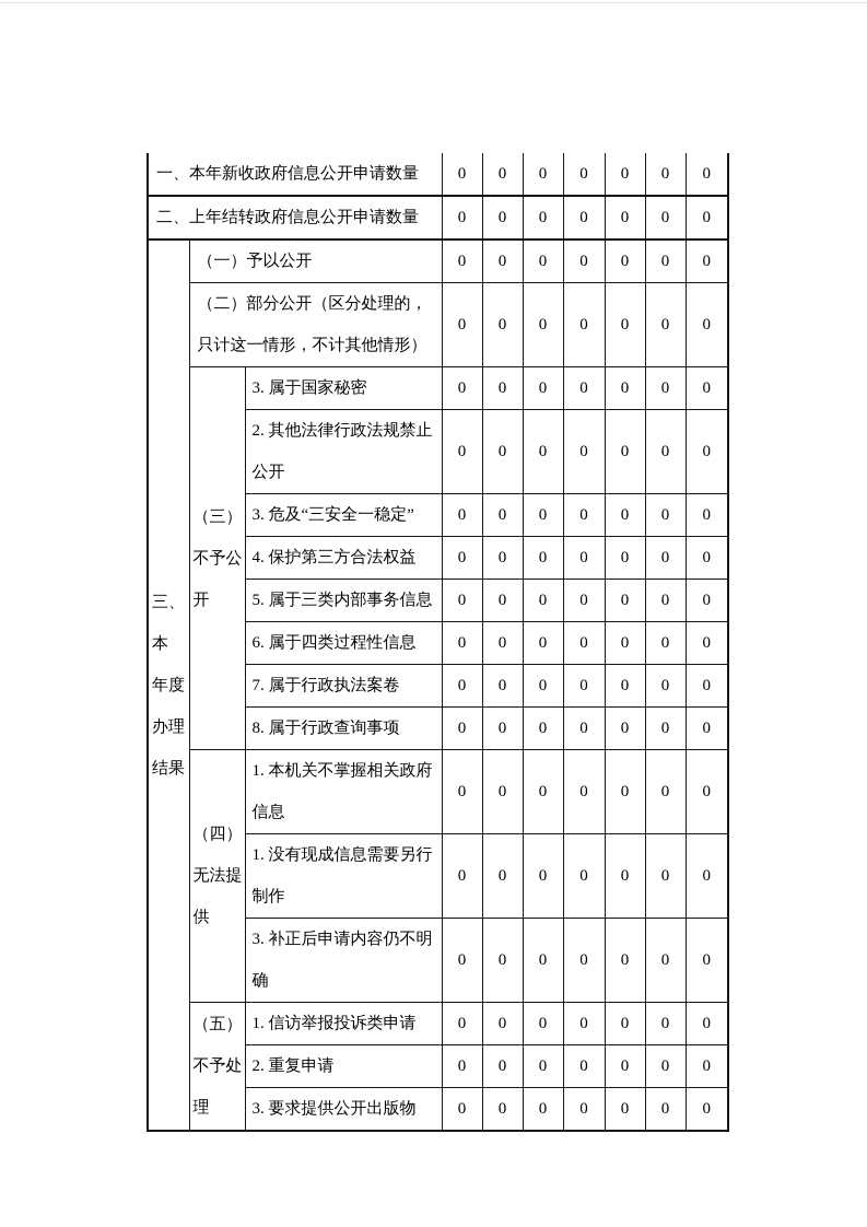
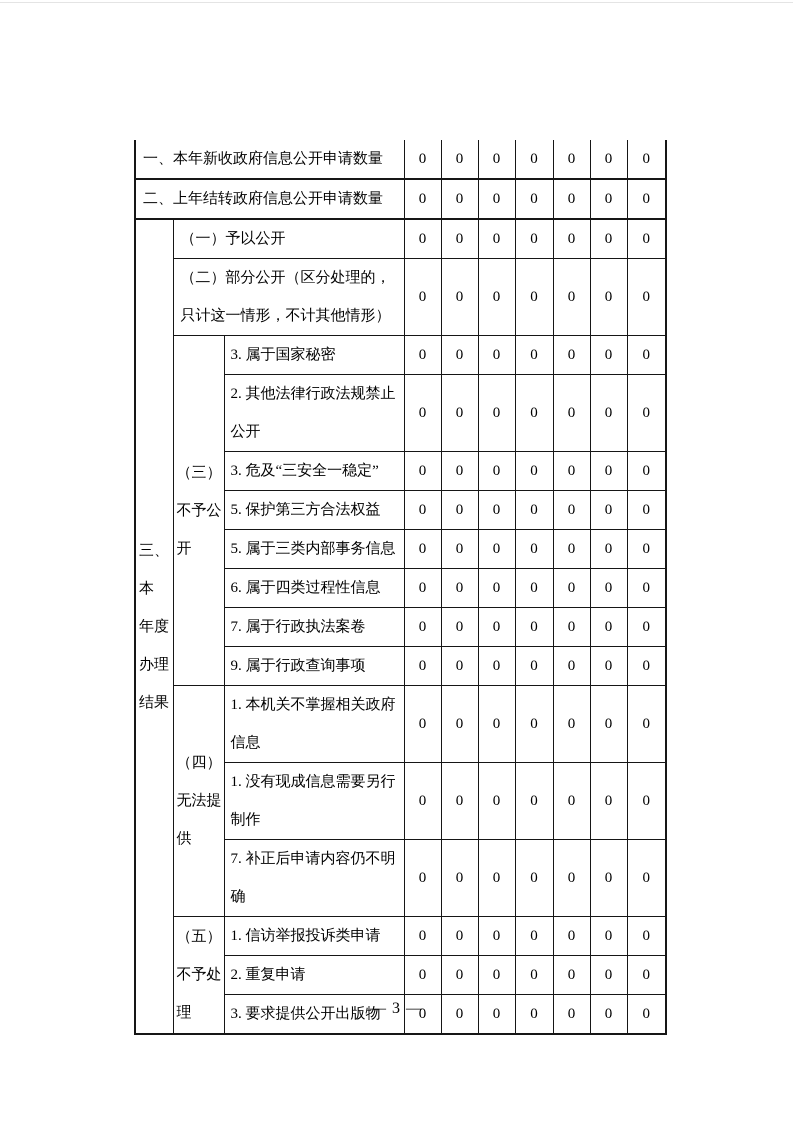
  一、本年新收政府信息公开申请数量	0	0	0	0	0	0	0
  二、上年结转政府信息公开申请数量	0	0	0	0	0	0	0
  三、本 年度 办理 结果	（一）予以公开	0	0	0	0	0	0	0
  （二）部分公开（区分处理的，只计这一情形，不计其他情形）	0	0	0	0	0	0	0
  （三） 不予公 开	3. 属于国家秘密	0	0	0	0	0	0	0
  2. 其他法律行政法规禁止公开	0	0	0	0	0	0	0
  3. 危及“三安全一稳定”	0	0	0	0	0	0	0
- 4. 保护第三方合法权益	0	0	0	0	0	0	0
+ 5. 保护第三方合法权益	0	0	0	0	0	0	0
  5. 属于三类内部事务信息	0	0	0	0	0	0	0
  6. 属于四类过程性信息	0	0	0	0	0	0	0
  7. 属于行政执法案卷	0	0	0	0	0	0	0
- 8. 属于行政查询事项	0	0	0	0	0	0	0
+ 9. 属于行政查询事项	0	0	0	0	0	0	0
  （四） 无法提 供	1. 本机关不掌握相关政府信息	0	0	0	0	0	0	0
  1. 没有现成信息需要另行制作	0	0	0	0	0	0	0
- 3. 补正后申请内容仍不明确	0	0	0	0	0	0	0
+ 7. 补正后申请内容仍不明确	0	0	0	0	0	0	0
  （五） 不予处 理	1. 信访举报投诉类申请	0	0	0	0	0	0	0
  2. 重复申请	0	0	0	0	0	0	0
  3. 要求提供公开出版物	0	0	0	0	0	0	0
+ — 3 —
